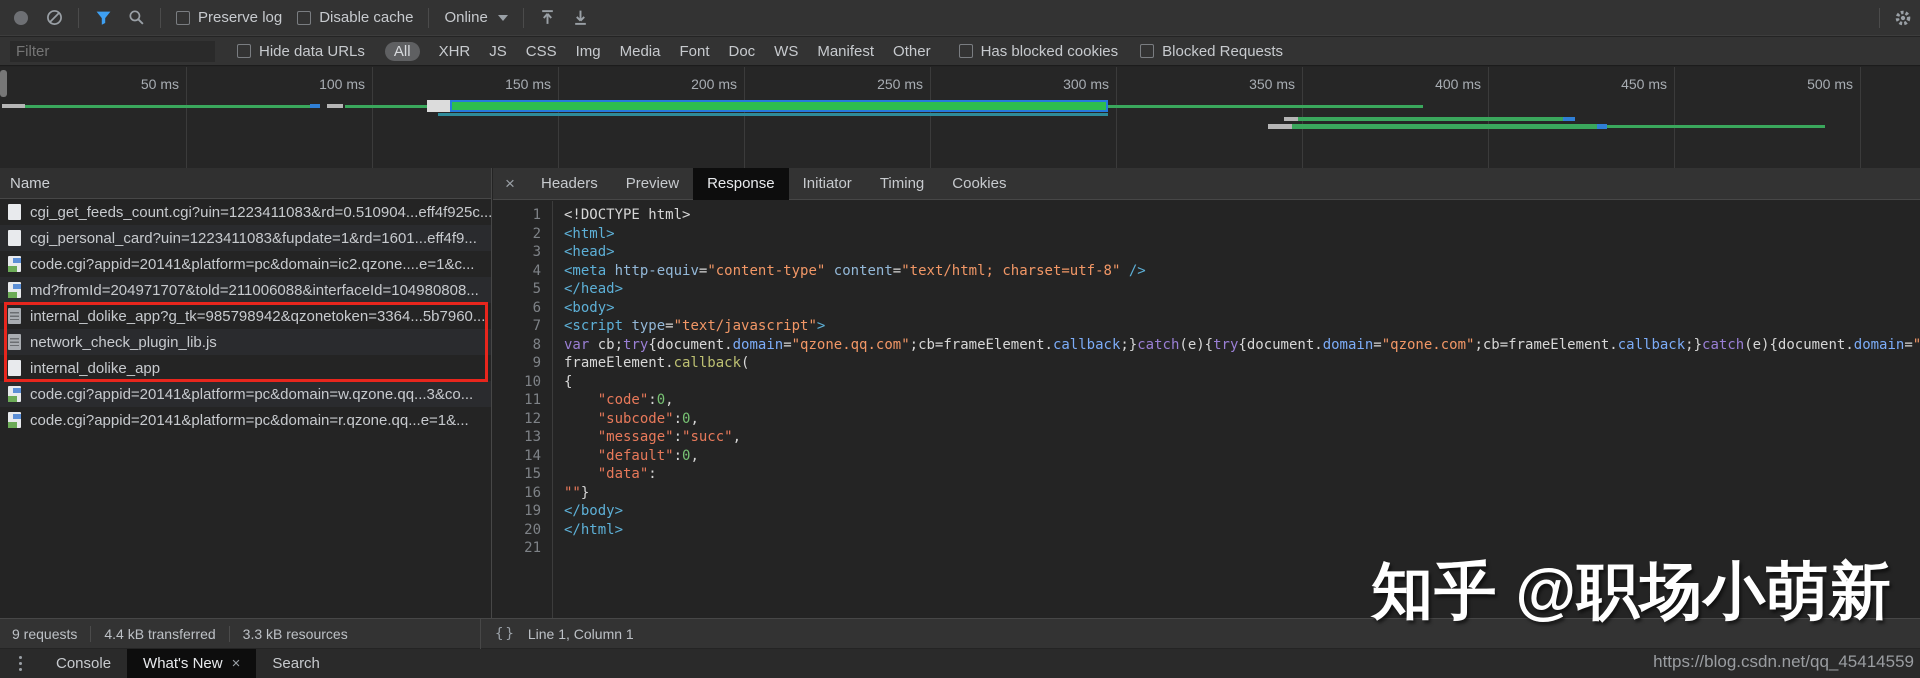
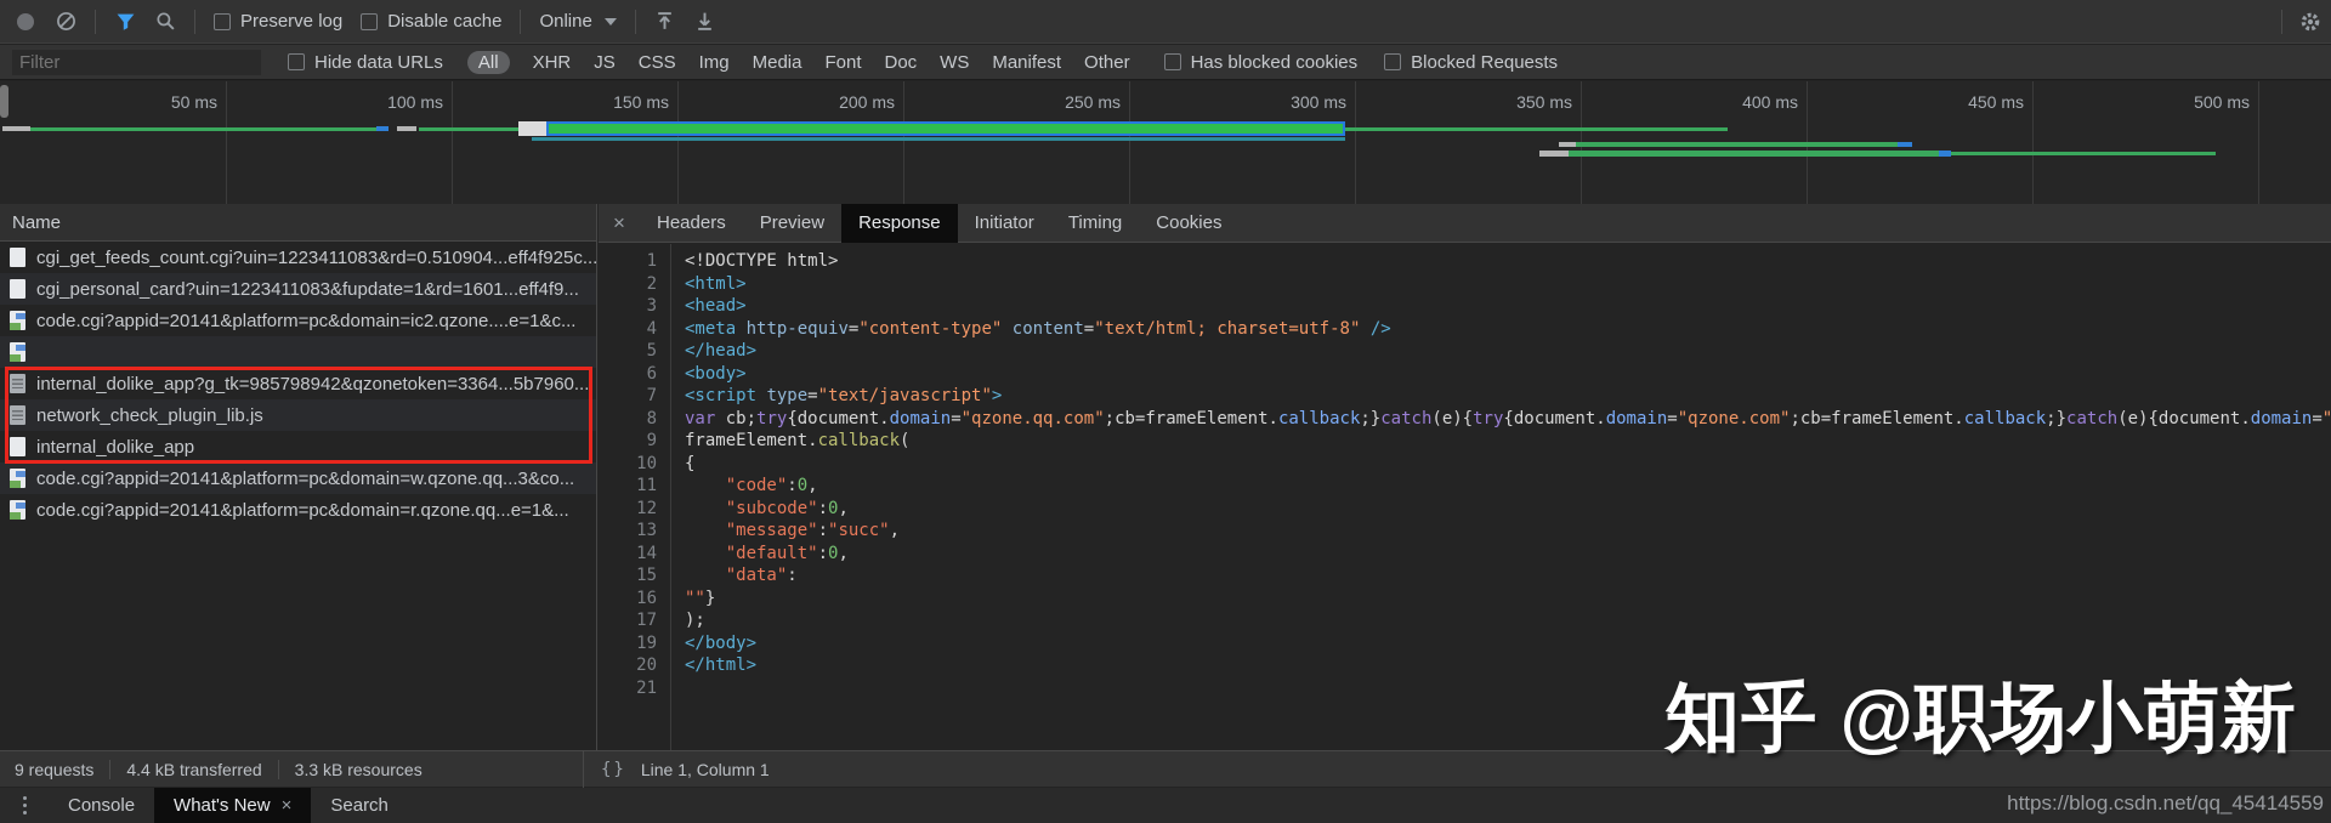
  Preserve log
  Disable cache
  Online
  Filter
  Hide data URLs
  All
  XHR
  JS
  CSS
  Img
  Media
  Font
  Doc
  WS
  Manifest
  Other
  Has blocked cookies
  Blocked Requests
  50 ms
  100 ms
  150 ms
  200 ms
  250 ms
  300 ms
  350 ms
  400 ms
  450 ms
  500 ms
  Name
  cgi_get_feeds_count.cgi?uin=1223411083&rd=0.510904...eff4f925c...
  cgi_personal_card?uin=1223411083&fupdate=1&rd=1601...eff4f9...
  code.cgi?appid=20141&platform=pc&domain=ic2.qzone....e=1&c...
- md?fromId=204971707&told=211006088&interfaceId=104980808...
  internal_dolike_app?g_tk=985798942&qzonetoken=3364...5b7960...
  network_check_plugin_lib.js
  internal_dolike_app
  code.cgi?appid=20141&platform=pc&domain=w.qzone.qq...3&co...
  code.cgi?appid=20141&platform=pc&domain=r.qzone.qq...e=1&...
  ×
  Headers
  Preview
  Response
  Initiator
  Timing
  Cookies
  1
  <!DOCTYPE html>
  2
  <html>
  3
  <head>
  4
  <meta http-equiv="content-type" content="text/html; charset=utf-8" />
  5
  </head>
  6
  <body>
  7
  <script type="text/javascript">
  8
  var cb;try{document.domain="qzone.qq.com";cb=frameElement.callback;}catch(e){try{document.domain="qzone.com";cb=frameElement.callback;}catch(e){document.domain="
  9
  frameElement.callback(
  10
  {
  11
  "code":0,
  12
  "subcode":0,
  13
  "message":"succ",
  14
  "default":0,
  15
  "data":
  16
  ""}
+ 17
+ );
  19
  </body>
  20
  </html>
  21
  9 requests
  4.4 kB transferred
  3.3 kB resources
  {}
  Line 1, Column 1
  Console
  What's New
  ×
  Search
  知乎 @职场小萌新
  https://blog.csdn.net/qq_45414559
